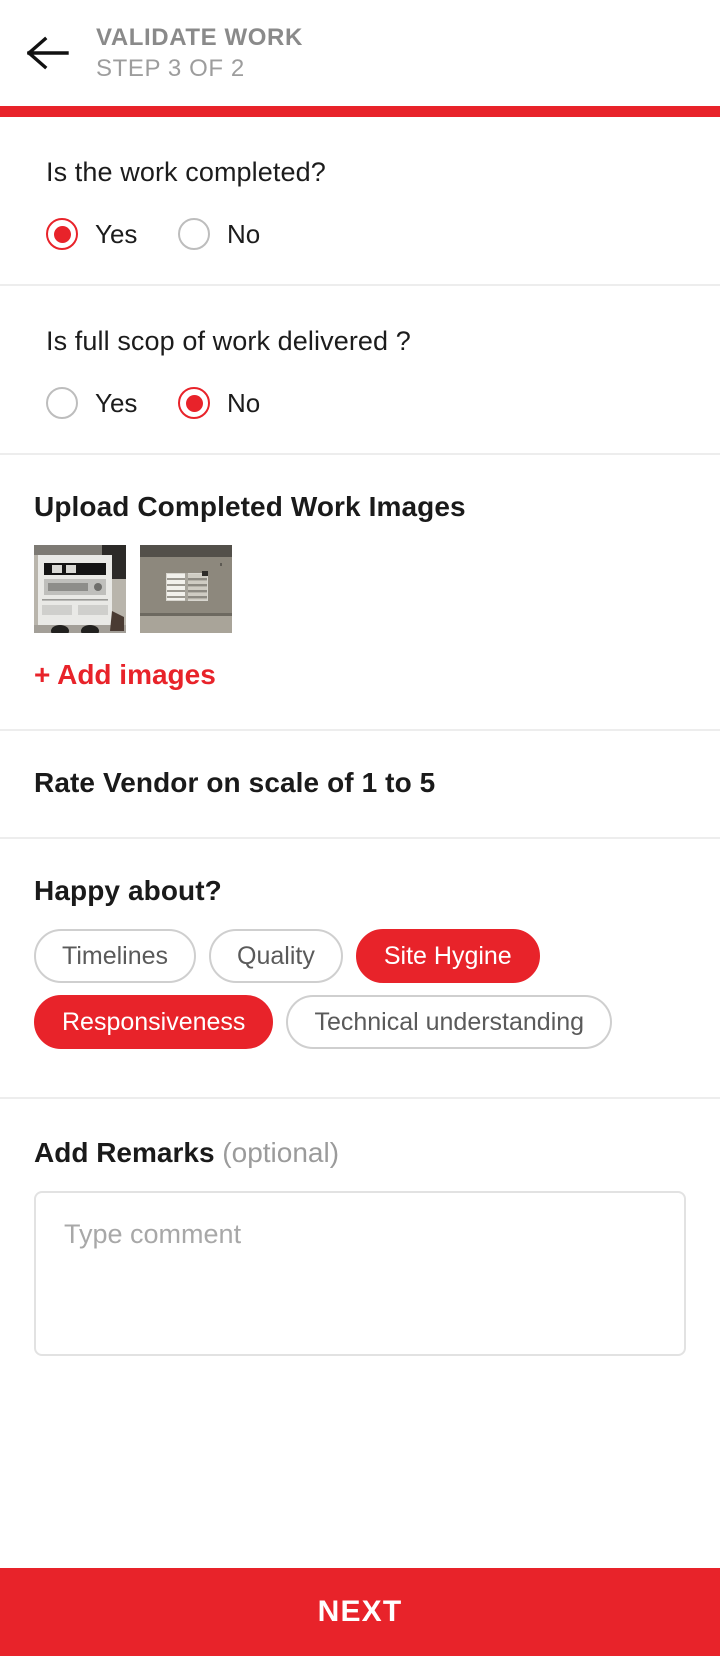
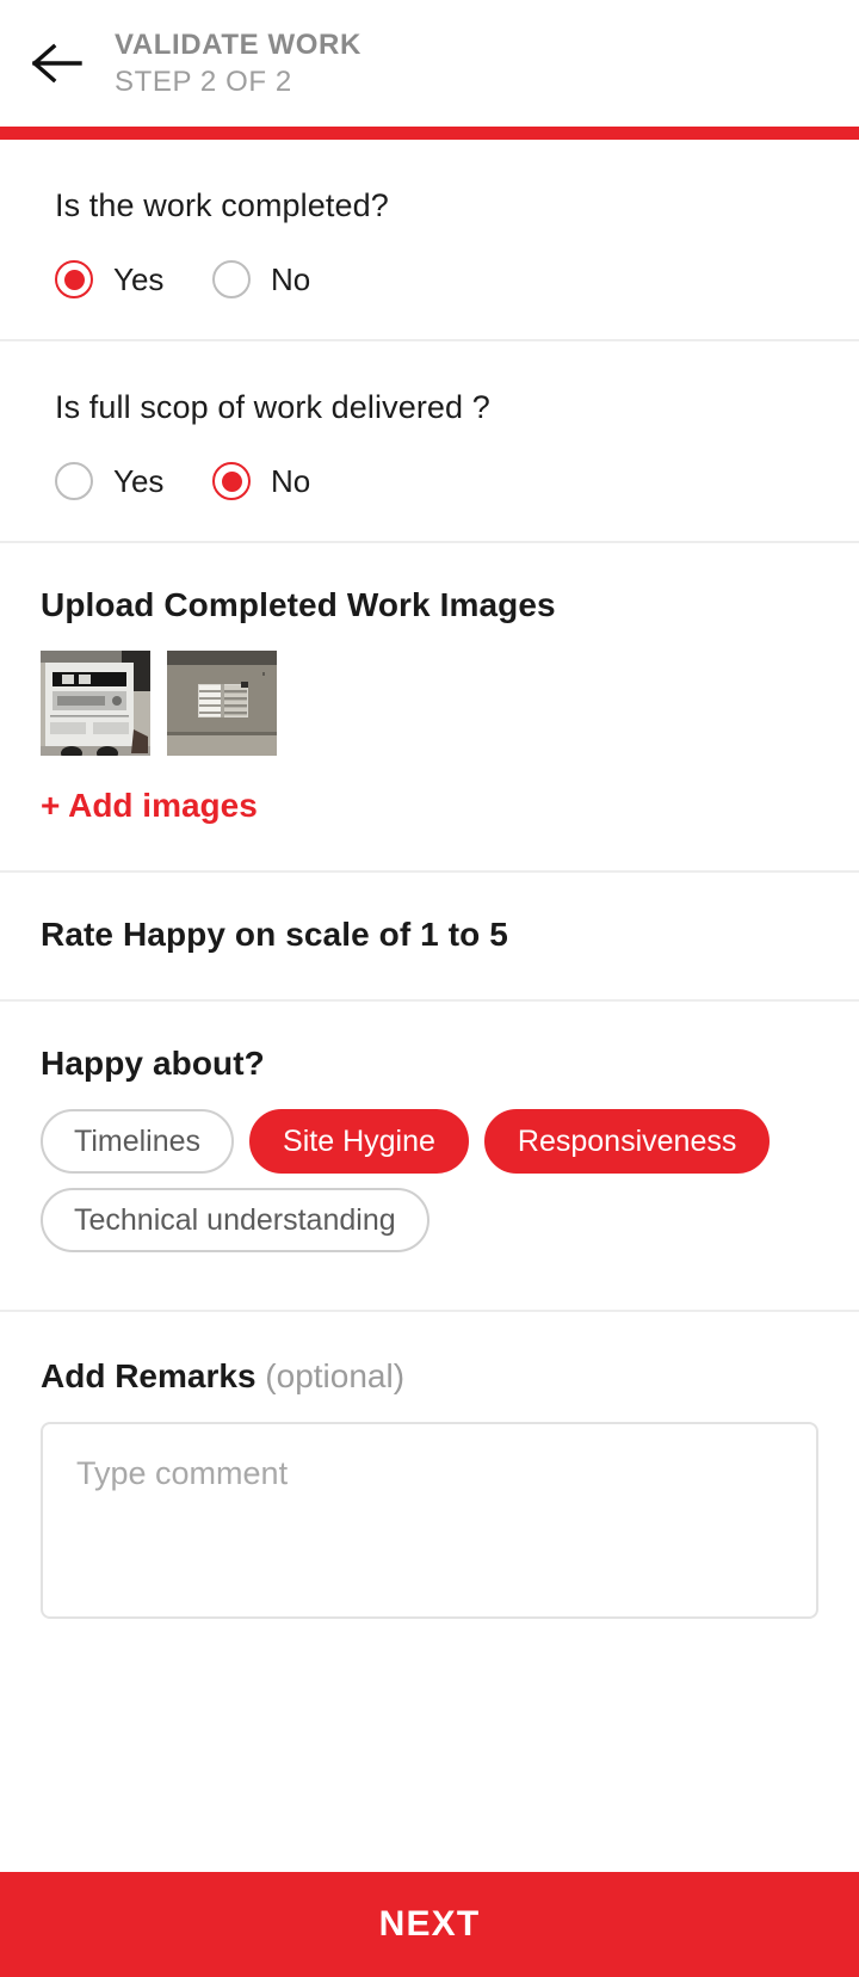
  VALIDATE WORK
- STEP 3 OF 2
+ STEP 2 OF 2
  Is the work completed?
  Yes
  No
  Is full scop of work delivered ?
  Yes
  No
  Upload Completed Work Images
  + Add images
- Rate Vendor on scale of 1 to 5
+ Rate Happy on scale of 1 to 5
  Happy about?
  Timelines
- Quality
  Site Hygine
  Responsiveness
  Technical understanding
  Add Remarks (optional)
  Type comment
  NEXT
